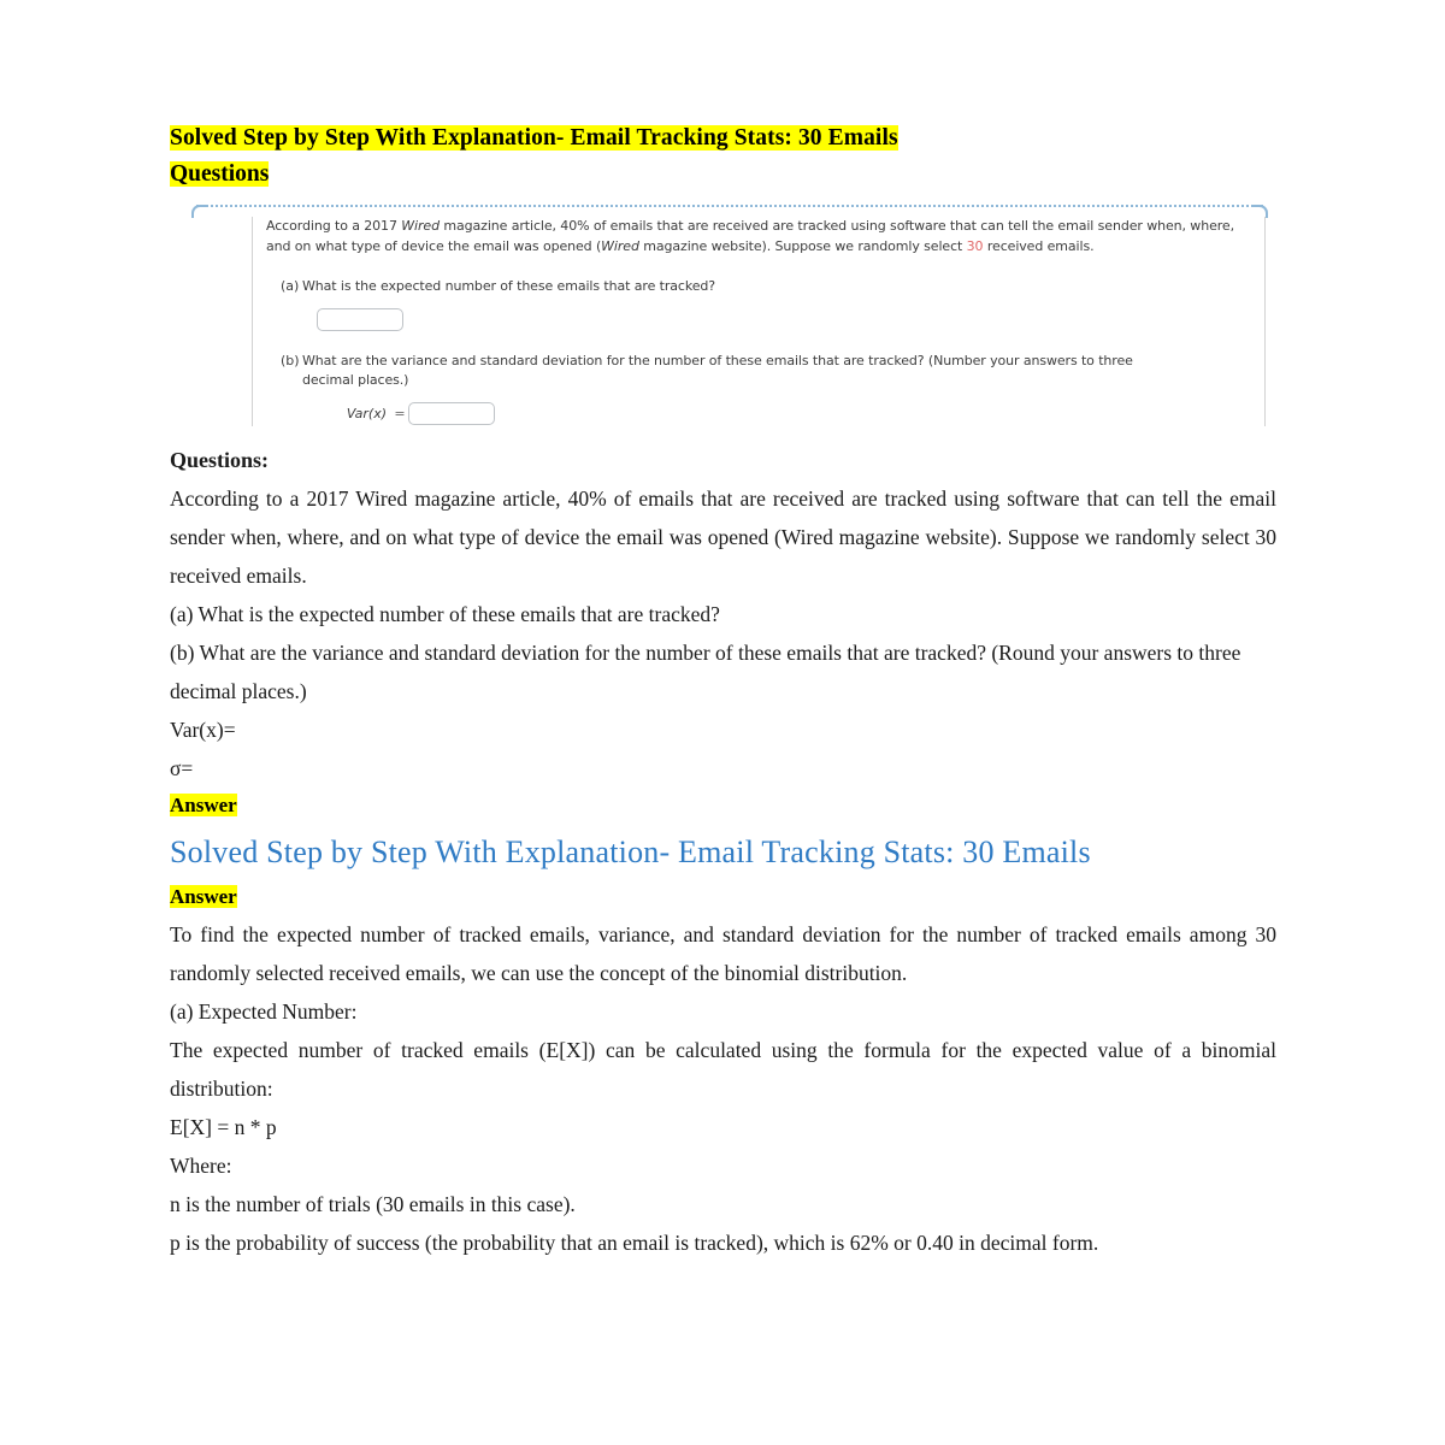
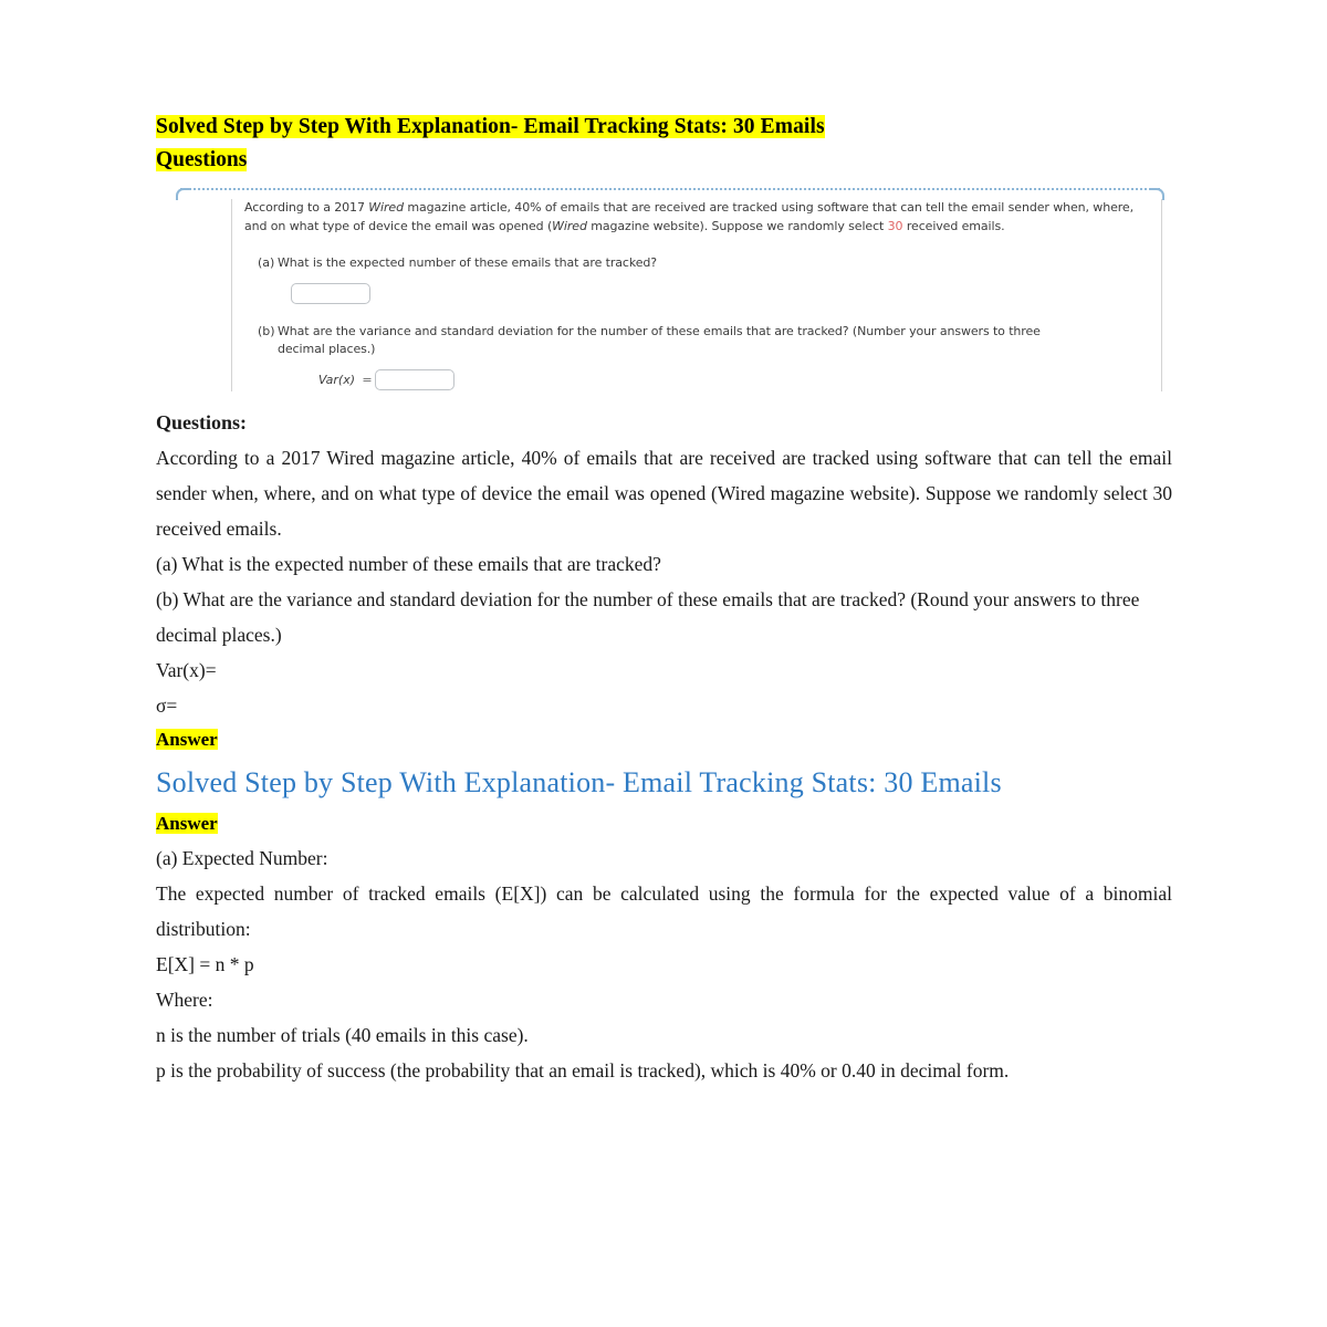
  Solved Step by Step With Explanation- Email Tracking Stats: 30 Emails
  Questions
  According to a 2017 Wired magazine article, 40% of emails that are received are tracked using software that can tell the email sender when, where, and on what type of device the email was opened (Wired magazine website). Suppose we randomly select 30 received emails.
  (a)
  What is the expected number of these emails that are tracked?
  (b)
  What are the variance and standard deviation for the number of these emails that are tracked? (Number your answers to three decimal places.)
  Var(x)
  =
  Questions:
  According to a 2017 Wired magazine article, 40% of emails that are received are tracked using software that can tell the email sender when, where, and on what type of device the email was opened (Wired magazine website). Suppose we randomly select 30 received emails.
  (a) What is the expected number of these emails that are tracked?
  (b) What are the variance and standard deviation for the number of these emails that are tracked? (Round your answers to three decimal places.)
  Var(x)=
  σ=
  Answer
  Solved Step by Step With Explanation- Email Tracking Stats: 30 Emails
  Answer
- To find the expected number of tracked emails, variance, and standard deviation for the number of tracked emails among 30 randomly selected received emails, we can use the concept of the binomial distribution.
  (a) Expected Number:
  The expected number of tracked emails (E[X]) can be calculated using the formula for the expected value of a binomial distribution:
  E[X] = n * p
  Where:
- n is the number of trials (30 emails in this case).
+ n is the number of trials (40 emails in this case).
- p is the probability of success (the probability that an email is tracked), which is 62% or 0.40 in decimal form.
+ p is the probability of success (the probability that an email is tracked), which is 40% or 0.40 in decimal form.
